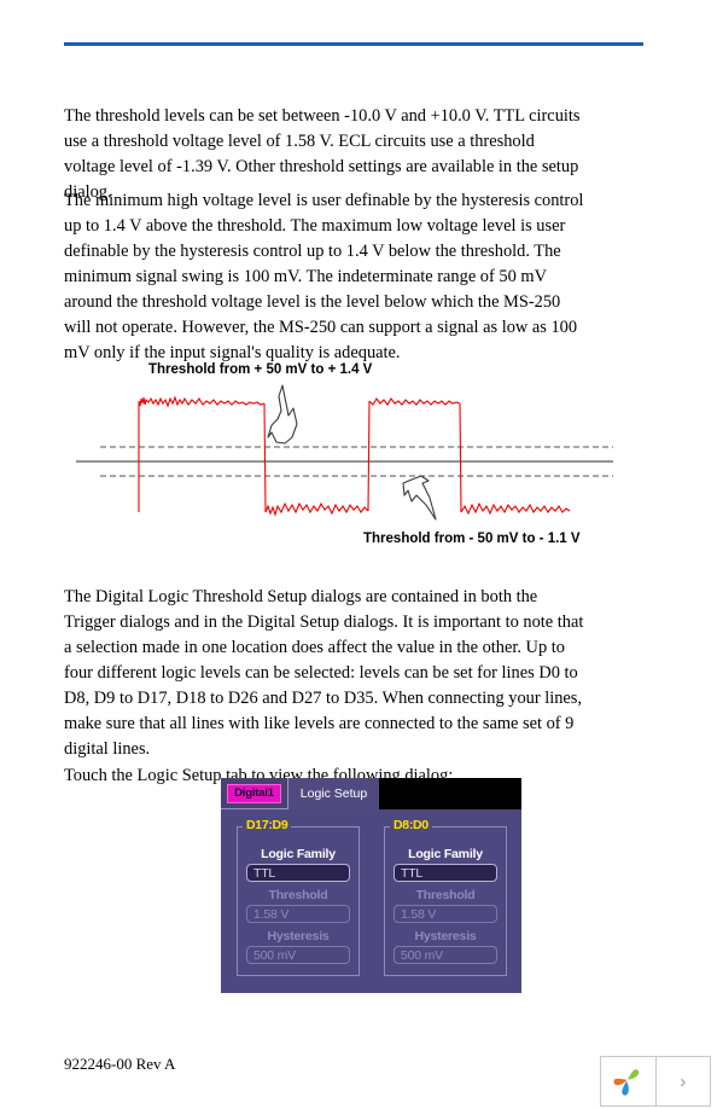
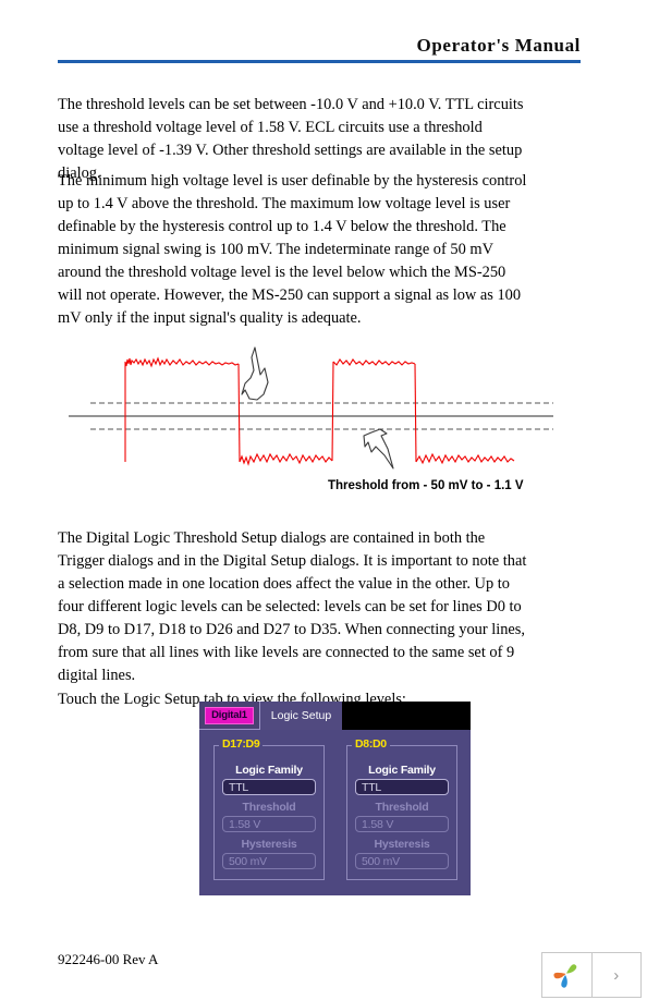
+ Operator's Manual
  The threshold levels can be set between -10.0 V and +10.0 V. TTL circuits use a threshold voltage level of 1.58 V. ECL circuits use a threshold voltage level of -1.39 V. Other threshold settings are available in the setup dialog.
  The minimum high voltage level is user definable by the hysteresis control up to 1.4 V above the threshold. The maximum low voltage level is user definable by the hysteresis control up to 1.4 V below the threshold. The minimum signal swing is 100 mV. The indeterminate range of 50 mV around the threshold voltage level is the level below which the MS-250 will not operate. However, the MS-250 can support a signal as low as 100 mV only if the input signal's quality is adequate.
- The Digital Logic Threshold Setup dialogs are contained in both the Trigger dialogs and in the Digital Setup dialogs. It is important to note that a selection made in one location does affect the value in the other. Up to four different logic levels can be selected: levels can be set for lines D0 to D8, D9 to D17, D18 to D26 and D27 to D35. When connecting your lines, make sure that all lines with like levels are connected to the same set of 9 digital lines.
+ The Digital Logic Threshold Setup dialogs are contained in both the Trigger dialogs and in the Digital Setup dialogs. It is important to note that a selection made in one location does affect the value in the other. Up to four different logic levels can be selected: levels can be set for lines D0 to D8, D9 to D17, D18 to D26 and D27 to D35. When connecting your lines, from sure that all lines with like levels are connected to the same set of 9 digital lines.
- Touch the Logic Setup tab to view the following dialog:
+ Touch the Logic Setup tab to view the following levels:
- Threshold from + 50 mV to + 1.4 V
  Threshold from - 50 mV to - 1.1 V
  Digital1
  Logic Setup
  D17:D9
  Logic Family
  TTL
  Threshold
  1.58 V
  Hysteresis
  500 mV
  D8:D0
  Logic Family
  TTL
  Threshold
  1.58 V
  Hysteresis
  500 mV
  922246-00 Rev A
  ›
